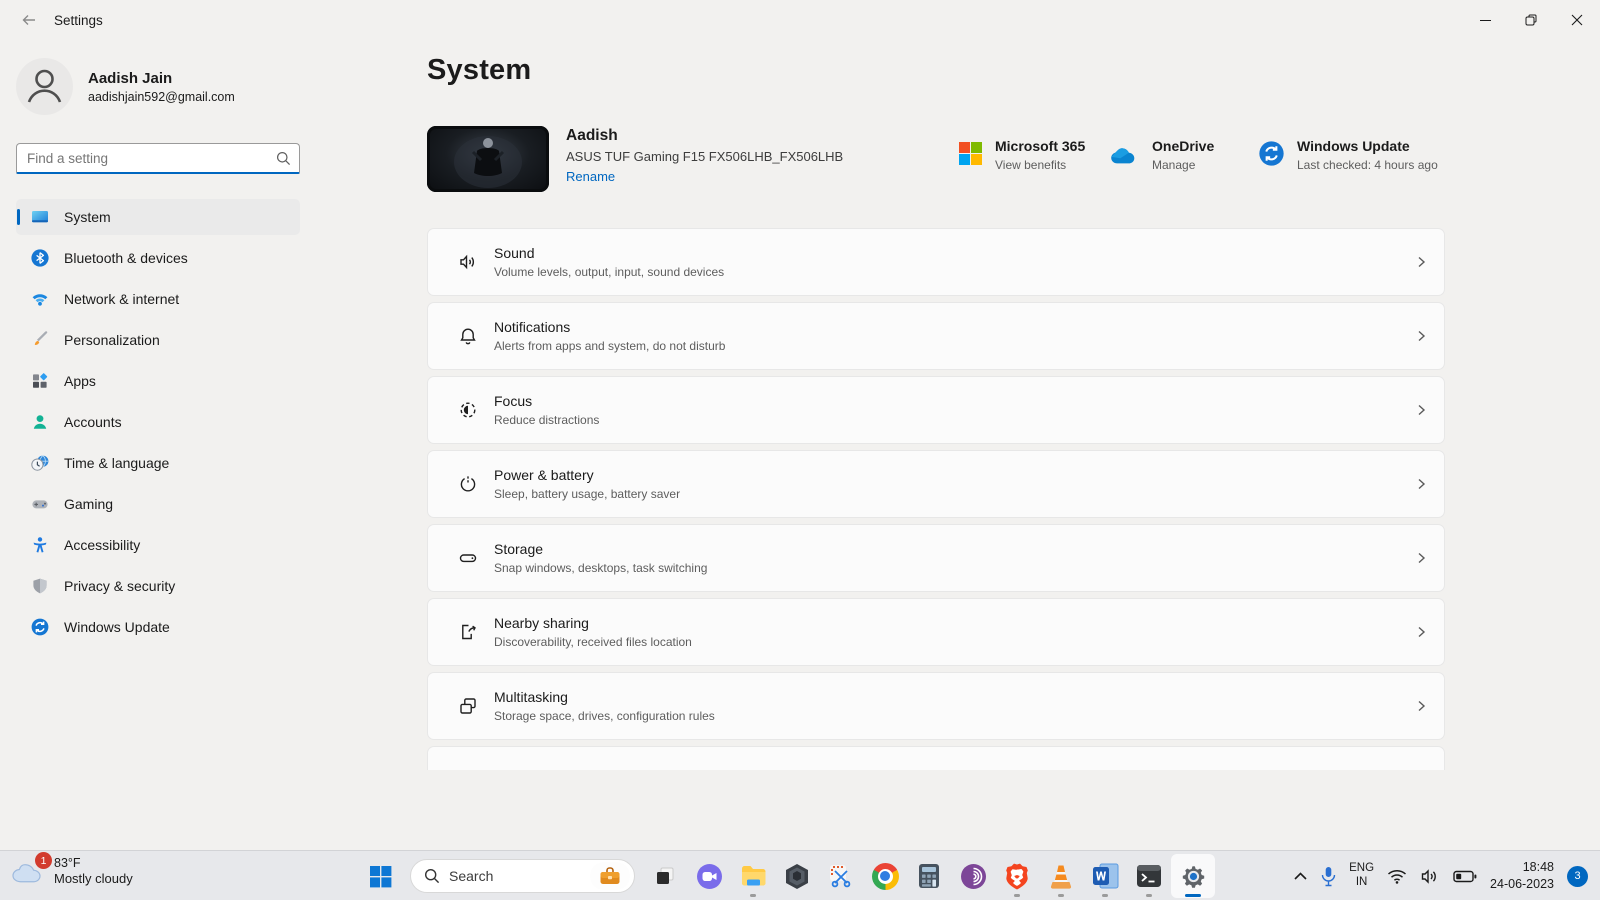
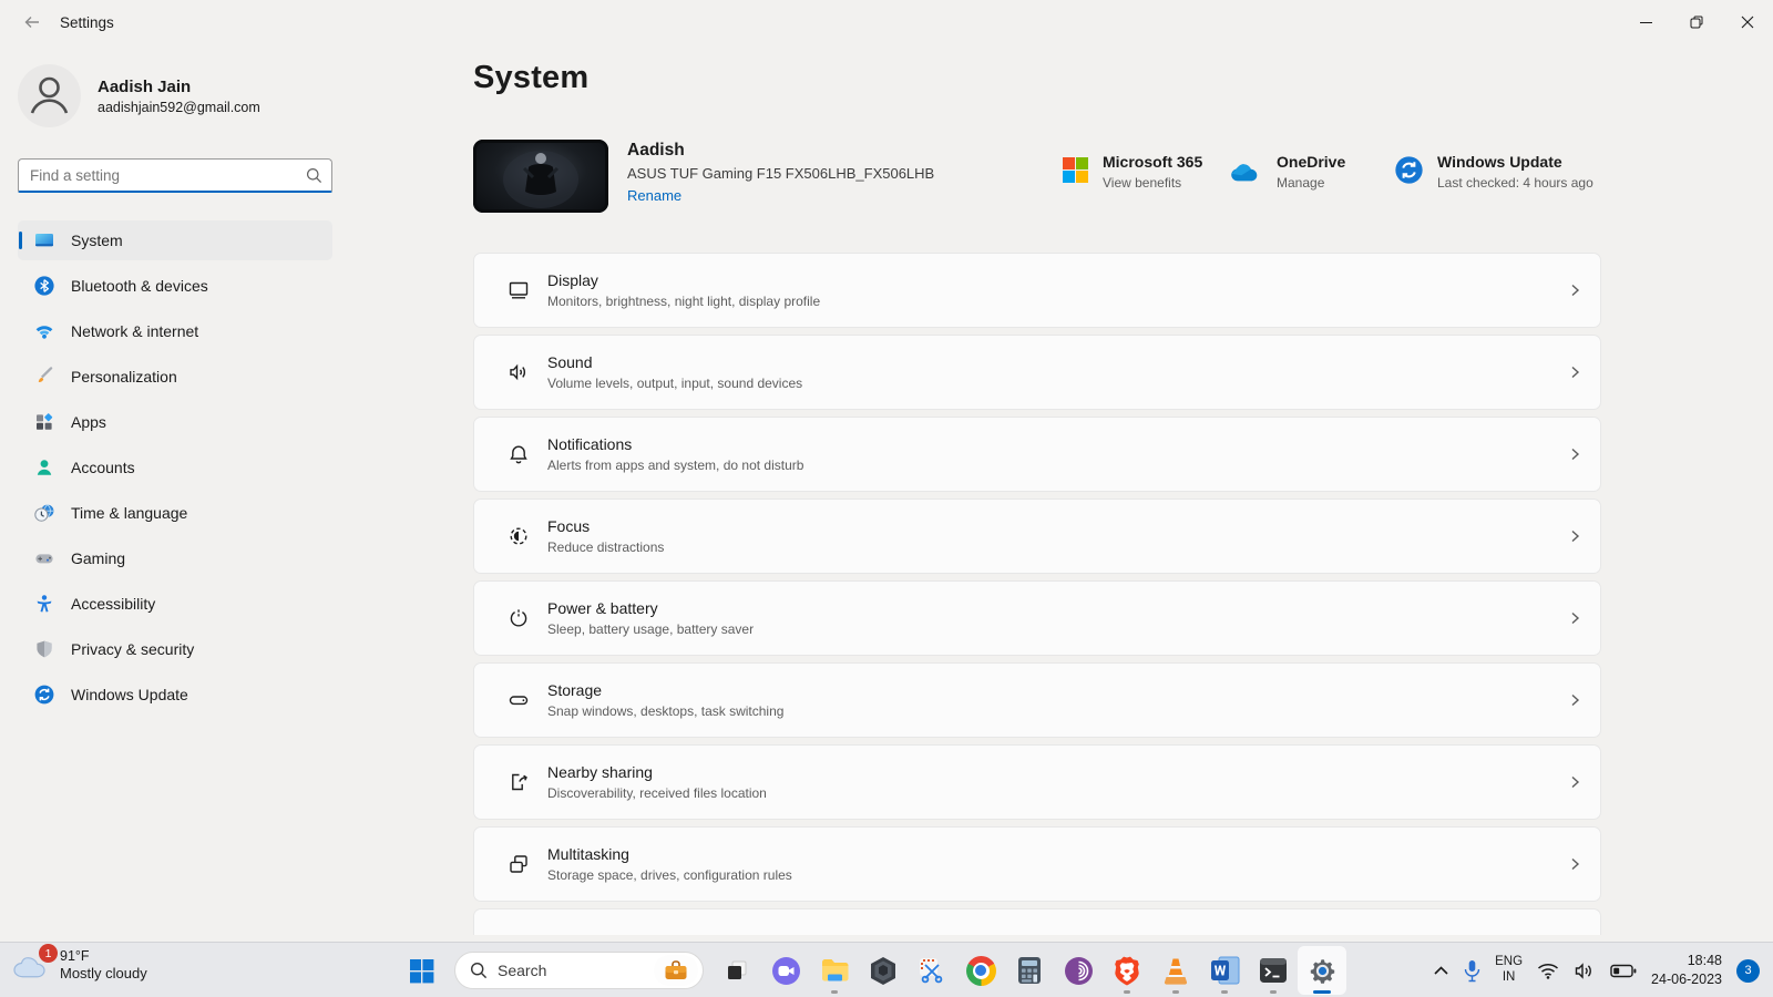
  Settings
  Aadish Jain
  aadishjain592@gmail.com
  Find a setting
  System
  Bluetooth & devices
  Network & internet
  Personalization
  Apps
  Accounts
  Time & language
  Gaming
  Accessibility
  Privacy & security
  Windows Update
  System
  Aadish
  ASUS TUF Gaming F15 FX506LHB_FX506LHB
  Rename
  Microsoft 365
  View benefits
  OneDrive
  Manage
  Windows Update
  Last checked: 4 hours ago
+ Display
+ Monitors, brightness, night light, display profile
  Sound
  Volume levels, output, input, sound devices
  Notifications
  Alerts from apps and system, do not disturb
  Focus
  Reduce distractions
  Power & battery
  Sleep, battery usage, battery saver
  Storage
  Snap windows, desktops, task switching
  Nearby sharing
  Discoverability, received files location
  Multitasking
  Storage space, drives, configuration rules
  1
- 83°F
+ 91°F
  Mostly cloudy
  Search
  ENG
  IN
  18:48
  24-06-2023
  3
